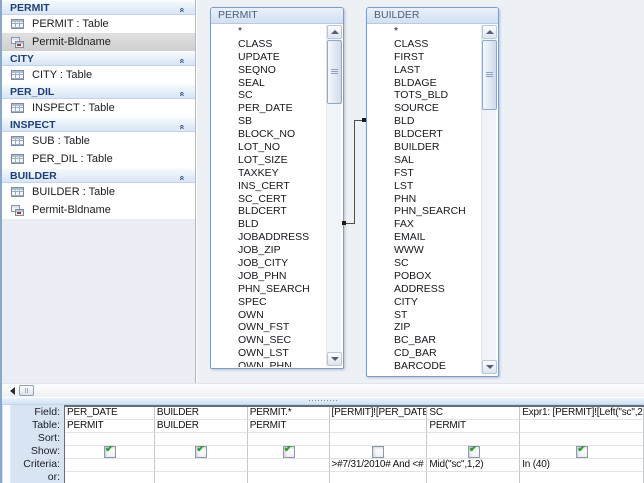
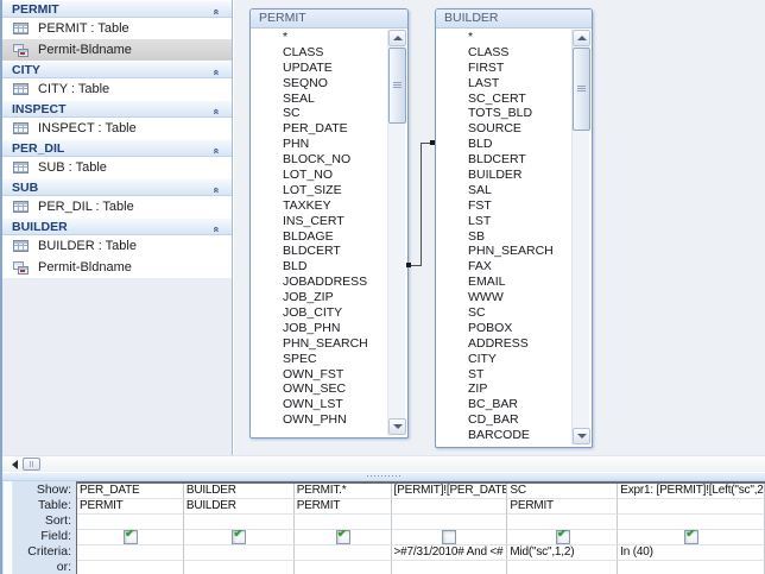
  PERMIT
  PERMIT : Table
  Permit-Bldname
  CITY
  CITY : Table
- PER_DIL
+ INSPECT
  INSPECT : Table
- INSPECT
+ PER_DIL
  SUB : Table
+ SUB
  PER_DIL : Table
  BUILDER
  BUILDER : Table
  Permit-Bldname
  PERMIT
  *
  CLASS
  UPDATE
  SEQNO
  SEAL
  SC
  PER_DATE
- SB
+ PHN
  BLOCK_NO
  LOT_NO
  LOT_SIZE
  TAXKEY
  INS_CERT
- SC_CERT
+ BLDAGE
  BLDCERT
  BLD
  JOBADDRESS
  JOB_ZIP
  JOB_CITY
  JOB_PHN
  PHN_SEARCH
  SPEC
- OWN
  OWN_FST
  OWN_SEC
  OWN_LST
  OWN_PHN
  BUILDER
  *
  CLASS
  FIRST
  LAST
- BLDAGE
+ SC_CERT
  TOTS_BLD
  SOURCE
  BLD
  BLDCERT
  BUILDER
  SAL
  FST
  LST
- PHN
+ SB
  PHN_SEARCH
  FAX
  EMAIL
  WWW
  SC
  POBOX
  ADDRESS
  CITY
  ST
  ZIP
  BC_BAR
  CD_BAR
  BARCODE
  ··········
- Field:
+ Show:
  Table:
  Sort:
- Show:
+ Field:
  Criteria:
  or:
  PER_DATE
  BUILDER
  PERMIT.*
  [PERMIT]![PER_DATE
  SC
  Expr1: [PERMIT]![Left("sc",2
  PERMIT
  BUILDER
  PERMIT
  PERMIT
  ✔
  ✔
  ✔
  ✔
  ✔
  >#7/31/2010# And <#
  Mid("sc",1,2)
  In (40)
